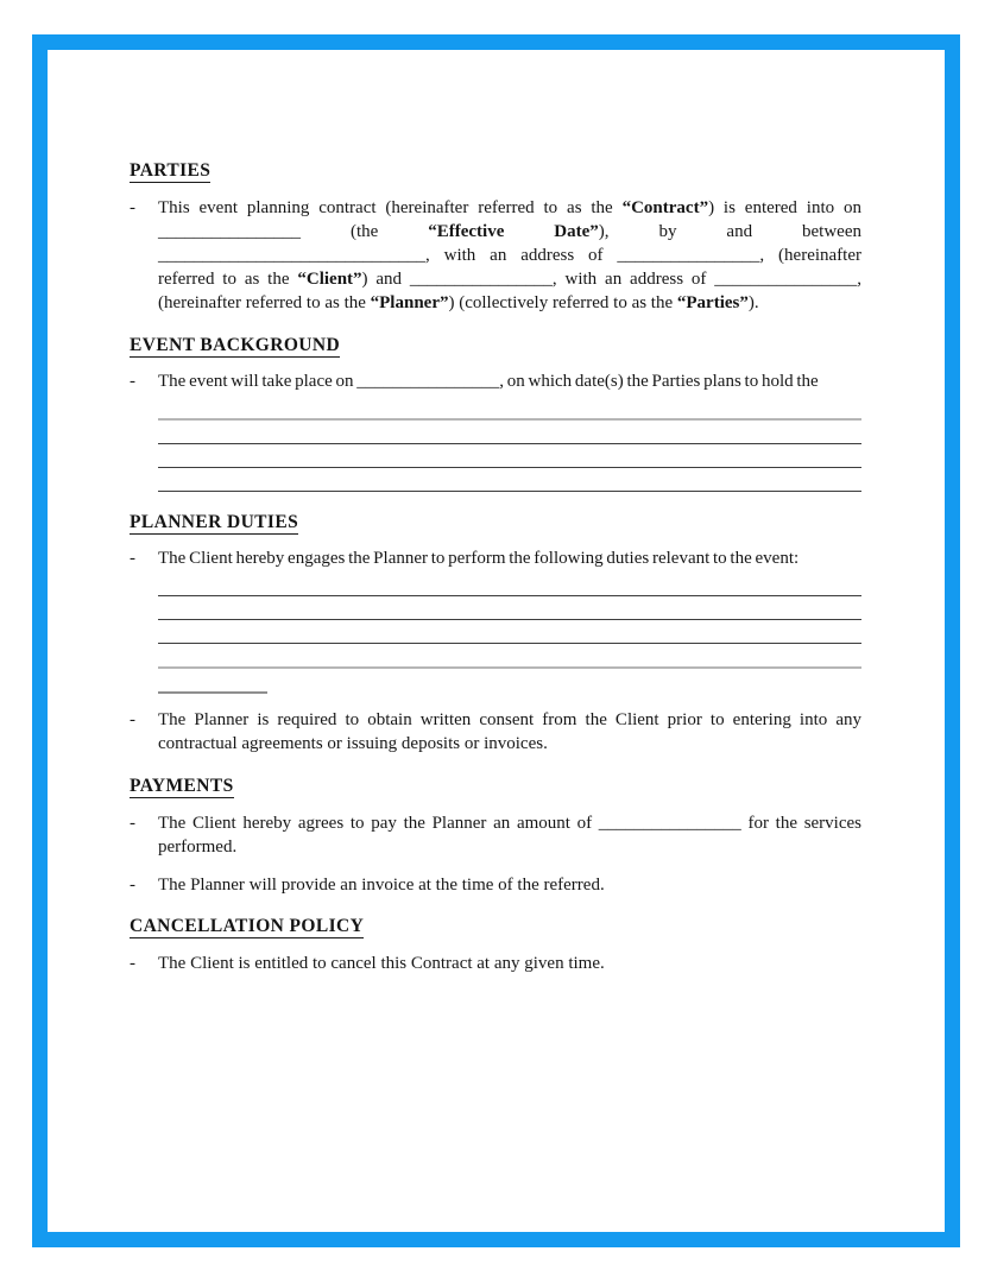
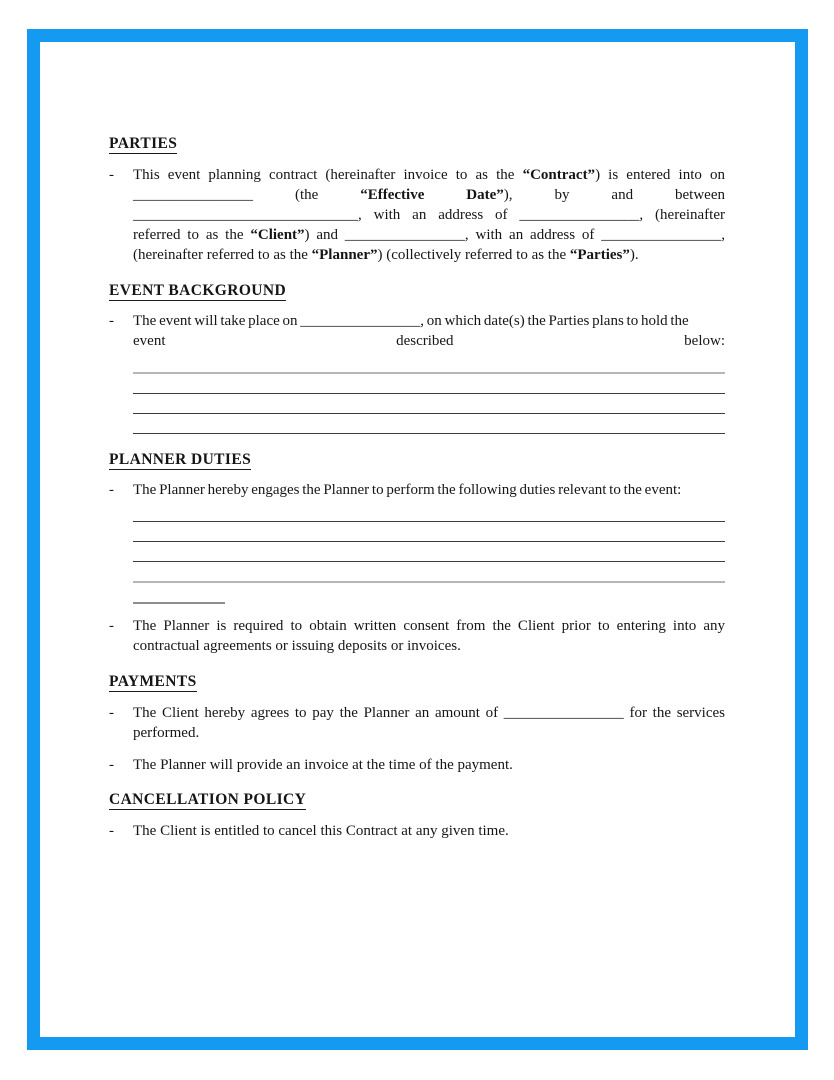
  PARTIES
  -
- This event planning contract (hereinafter referred to as the “Contract”) is entered into on ________________ (the “Effective Date”), by and between ______________________________, with an address of ________________, (hereinafter referred to as the “Client”) and ________________, with an address of ________________, (hereinafter referred to as the “Planner”) (collectively referred to as the “Parties”).
+ This event planning contract (hereinafter invoice to as the “Contract”) is entered into on ________________ (the “Effective Date”), by and between ______________________________, with an address of ________________, (hereinafter referred to as the “Client”) and ________________, with an address of ________________, (hereinafter referred to as the “Planner”) (collectively referred to as the “Parties”).
  EVENT BACKGROUND
  -
  The event will take place on ________________, on which date(s) the Parties plans to hold the
+ event
+ described
+ below:
  PLANNER DUTIES
  -
- The Client hereby engages the Planner to perform the following duties relevant to the event:
+ The Planner hereby engages the Planner to perform the following duties relevant to the event:
  -
  The Planner is required to obtain written consent from the Client prior to entering into any contractual agreements or issuing deposits or invoices.
  PAYMENTS
  -
  The Client hereby agrees to pay the Planner an amount of ________________ for the services performed.
  -
- The Planner will provide an invoice at the time of the referred.
+ The Planner will provide an invoice at the time of the payment.
  CANCELLATION POLICY
  -
  The Client is entitled to cancel this Contract at any given time.
